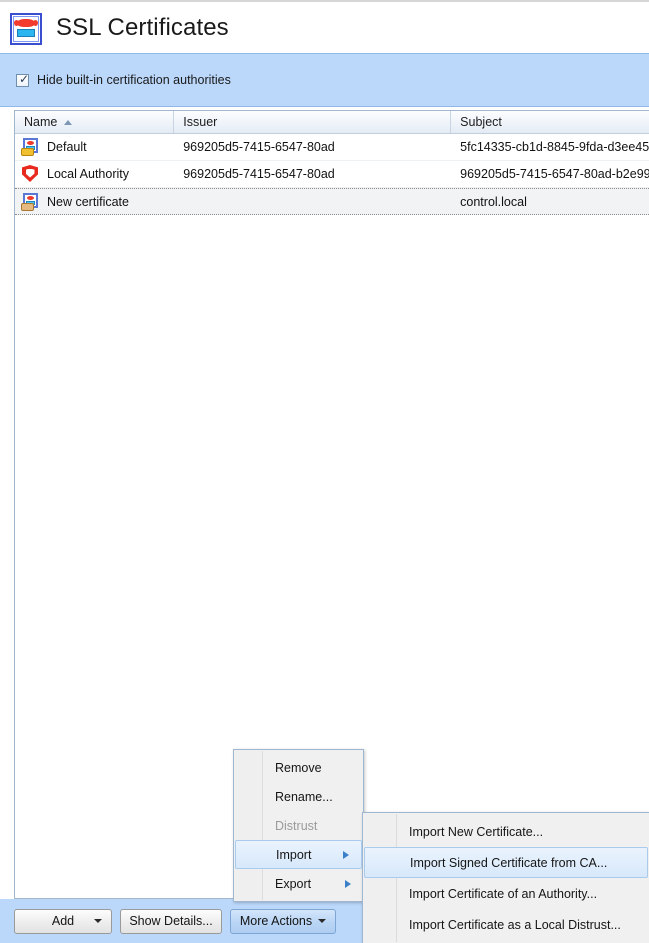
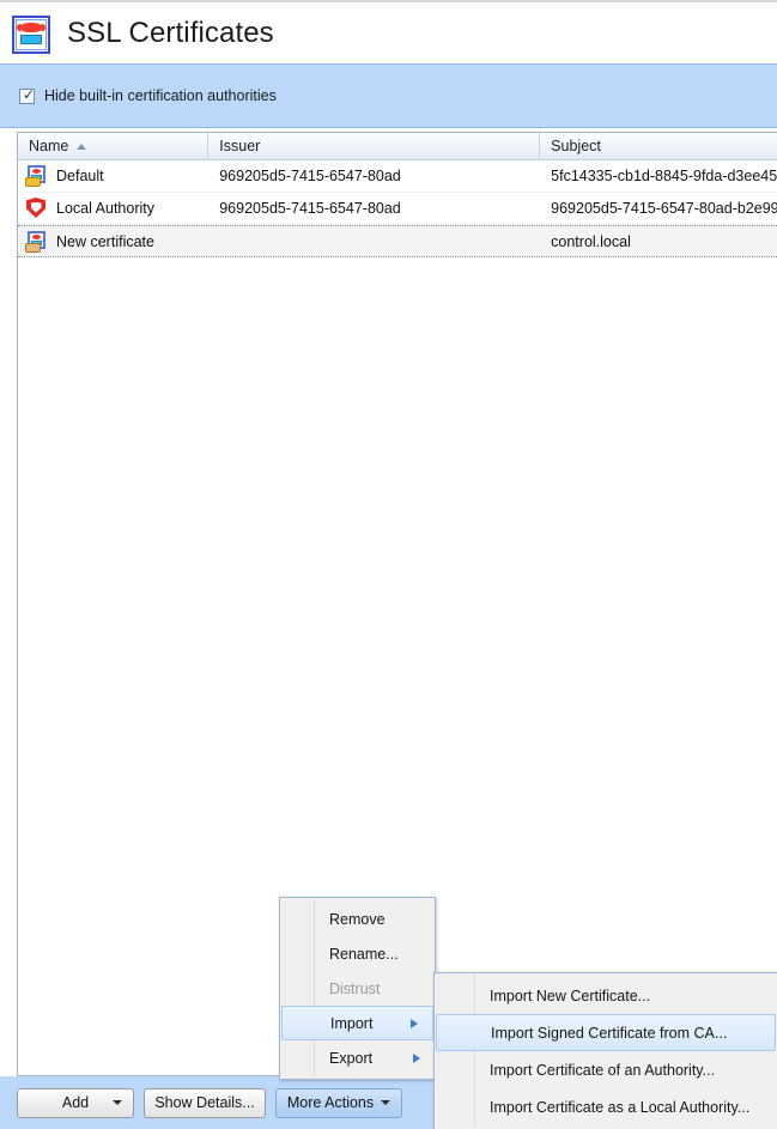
  SSL Certificates
  ✓
  Hide built-in certification authorities
  Name
  Issuer
  Subject
  Default
  969205d5-7415-6547-80ad
  5fc14335-cb1d-8845-9fda-d3ee45
  Local Authority
  969205d5-7415-6547-80ad
  969205d5-7415-6547-80ad-b2e99
  New certificate
  control.local
  Add
  Show Details...
  More Actions
  Remove
  Rename...
  Distrust
  Import
  Export
  Import New Certificate...
  Import Signed Certificate from CA...
  Import Certificate of an Authority...
- Import Certificate as a Local Distrust...
+ Import Certificate as a Local Authority...
